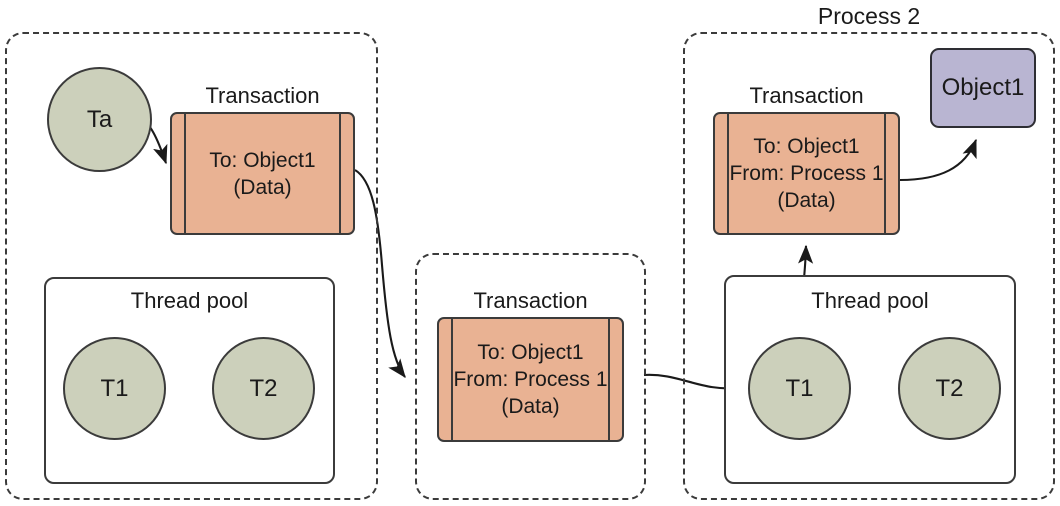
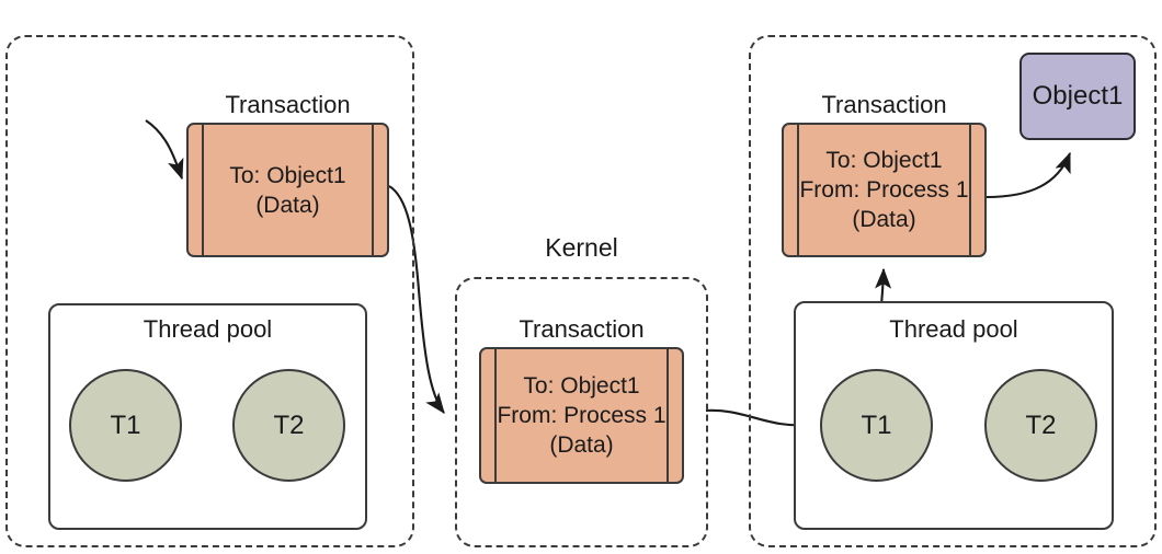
- Ta
  Transaction
  To: Object1
  (Data)
  Thread pool
  T1
  T2
+ Kernel
  Transaction
  To: Object1
  From: Process 1
  (Data)
- Process 2
  Transaction
  To: Object1
  From: Process 1
  (Data)
  Object1
  Thread pool
  T1
  T2
